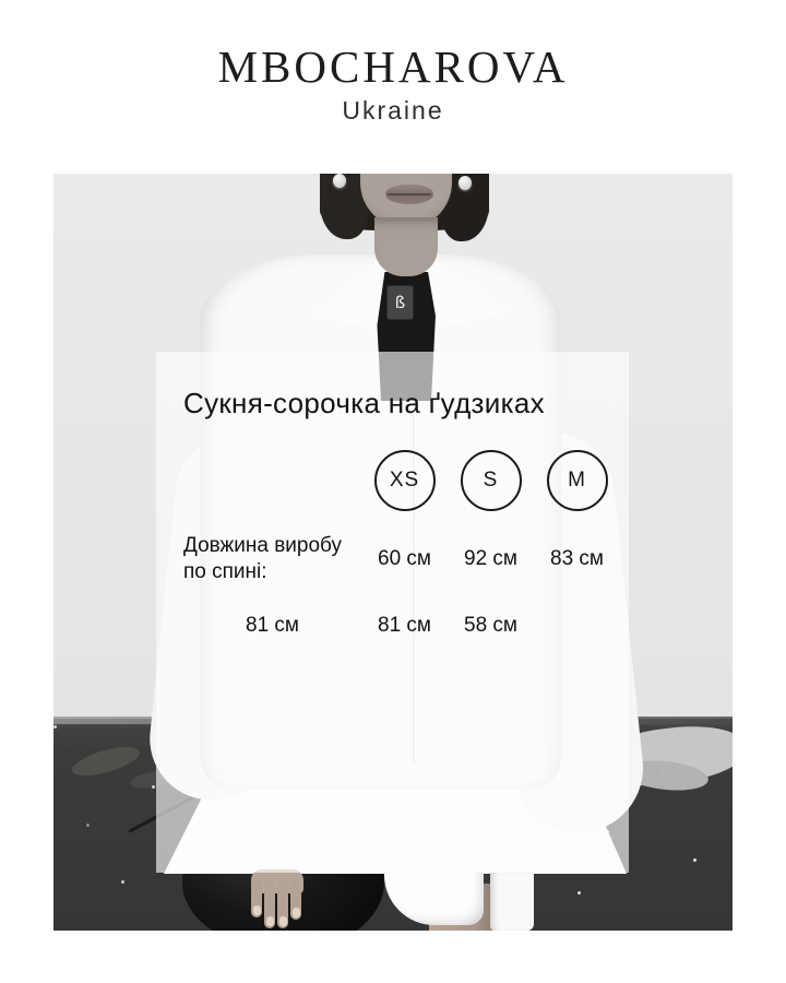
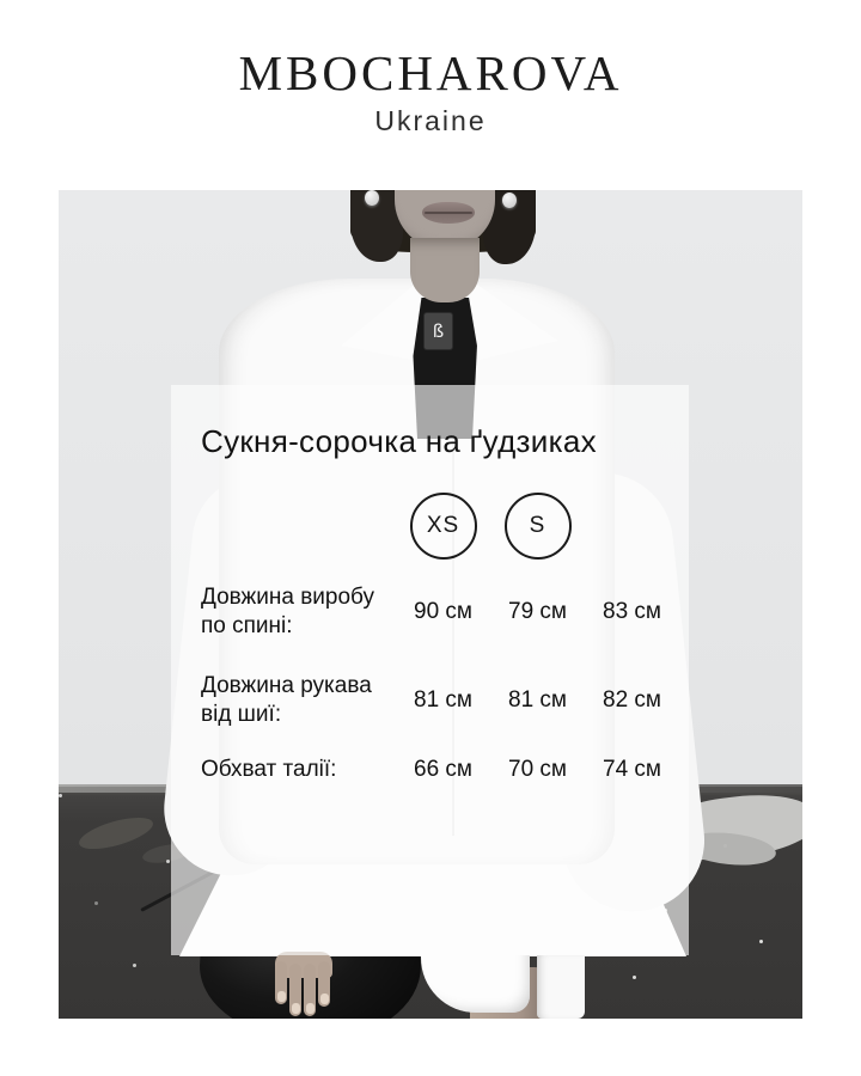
  MBOCHAROVA
  Ukraine
  ß
  Сукня-сорочка на ґудзиках
  XS
  S
- M
  Довжина виробу по спині:
- 60 см
+ 90 см
- 92 см
+ 79 см
  83 см
+ Довжина рукава від шиї:
  81 см
  81 см
- 58 см
+ 82 см
+ Обхват талії:
+ 66 см
+ 70 см
+ 74 см
